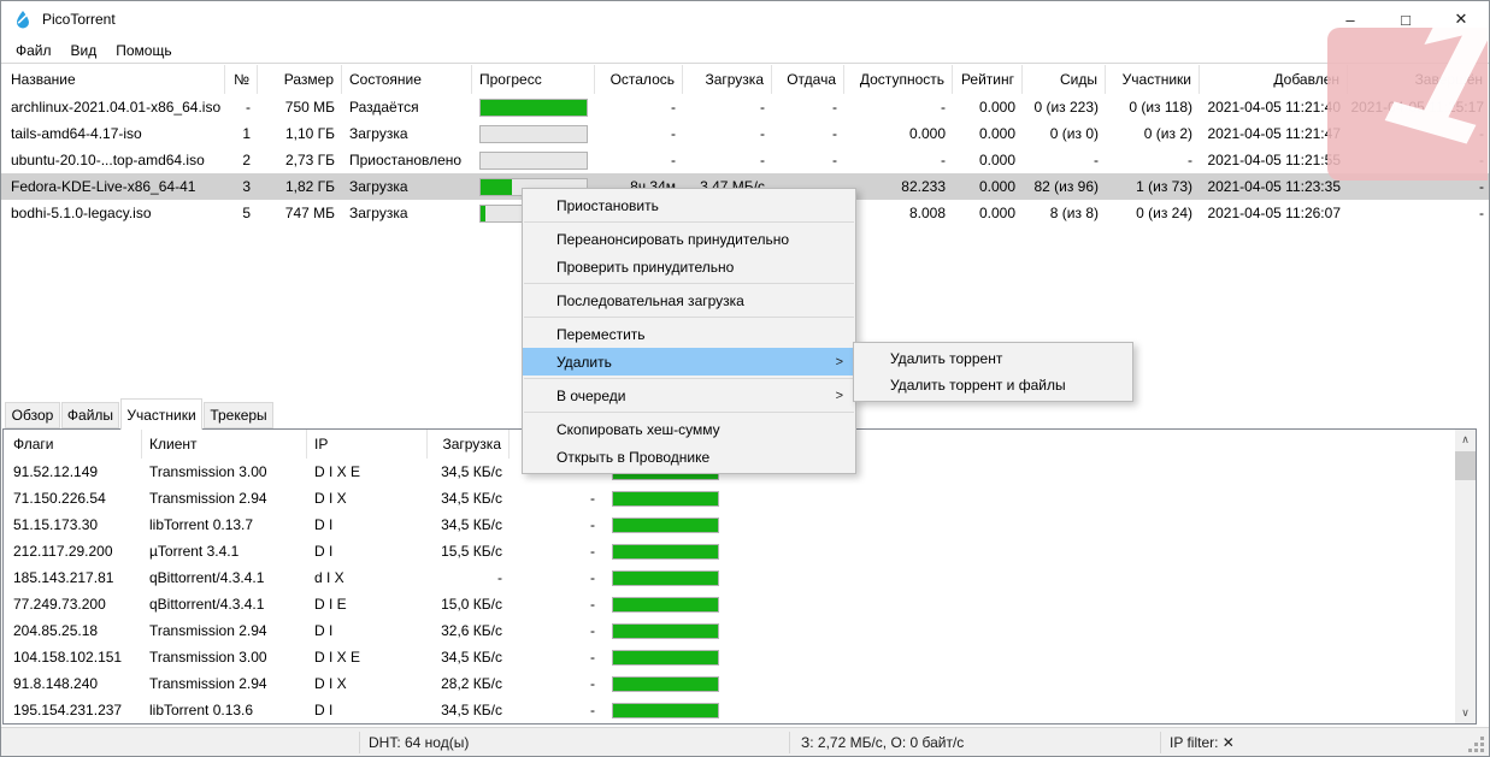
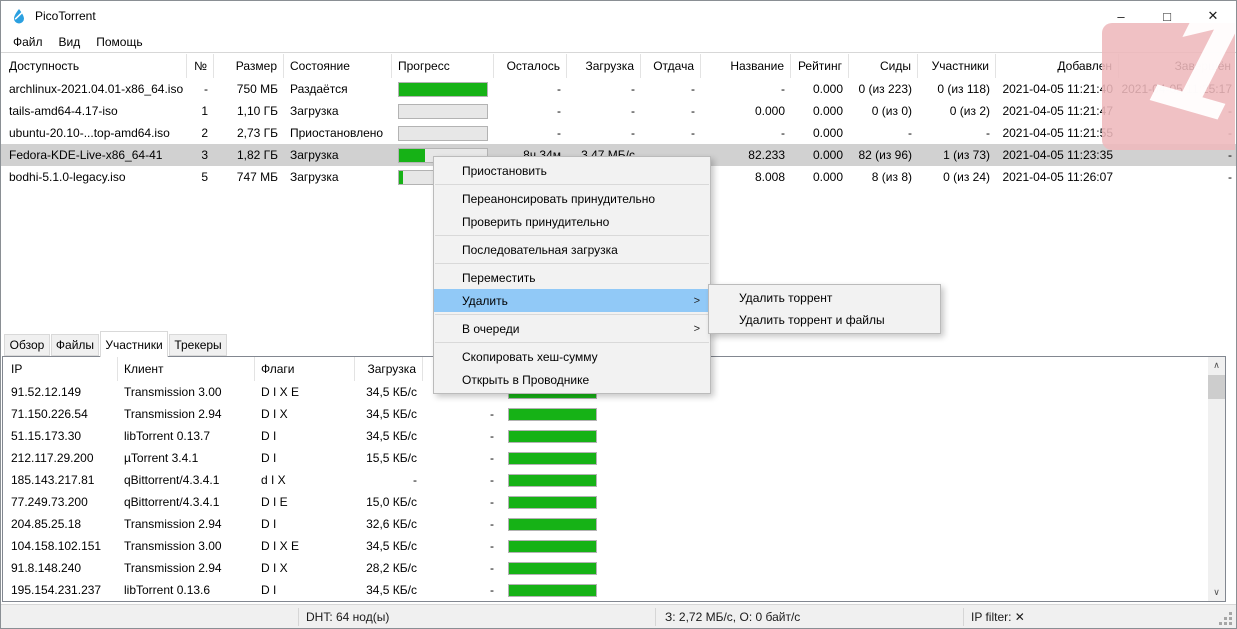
  PicoTorrent
  –
  □
  ✕
  Файл
  Вид
  Помощь
- Название
+ Доступность
  №
  Размер
  Состояние
  Прогресс
  Осталось
  Загрузка
  Отдача
- Доступность
+ Название
  Рейтинг
  Сиды
  Участники
  Добавлен
  Завершён
  archlinux-2021.04.01-x86_64.iso
  -
  750 МБ
  Раздаётся
  -
  -
  -
  -
  0.000
  0 (из 223)
  0 (из 118)
  2021-04-05 11:21:40
  2021-04-05 11:25:17
  tails-amd64-4.17-iso
  1
  1,10 ГБ
  Загрузка
  -
  -
  -
  0.000
  0.000
  0 (из 0)
  0 (из 2)
  2021-04-05 11:21:47
  ubuntu-20.10-...top-amd64.iso
  2
  2,73 ГБ
  Приостановлено
  -
  -
  -
  -
  0.000
  -
  -
  2021-04-05 11:21:55
  Fedora-KDE-Live-x86_64-41
  3
  1,82 ГБ
  Загрузка
  8ч 34м
  3,47 МБ/с
  82.233
  0.000
  82 (из 96)
  1 (из 73)
  2021-04-05 11:23:35
  -
  bodhi-5.1.0-legacy.iso
  5
  747 МБ
  Загрузка
  8.008
  0.000
  8 (из 8)
  0 (из 24)
  2021-04-05 11:26:07
  -
  Обзор
  Файлы
  Участники
  Трекеры
- Флаги
+ IP
  Клиент
- IP
+ Флаги
  Загрузка
  91.52.12.149
  Transmission 3.00
  D I X E
  34,5 КБ/с
  71.150.226.54
  Transmission 2.94
  D I X
  34,5 КБ/с
  -
  51.15.173.30
  libTorrent 0.13.7
  D I
  34,5 КБ/с
  -
  212.117.29.200
  µTorrent 3.4.1
  D I
  15,5 КБ/с
  -
  185.143.217.81
  qBittorrent/4.3.4.1
  d I X
  -
  -
  77.249.73.200
  qBittorrent/4.3.4.1
  D I E
  15,0 КБ/с
  -
  204.85.25.18
  Transmission 2.94
  D I
  32,6 КБ/с
  -
  104.158.102.151
  Transmission 3.00
  D I X E
  34,5 КБ/с
  -
  91.8.148.240
  Transmission 2.94
  D I X
  28,2 КБ/с
  -
  195.154.231.237
  libTorrent 0.13.6
  D I
  34,5 КБ/с
  -
  ∧
  ∨
  DHT: 64 нод(ы)
  З: 2,72 МБ/с, О: 0 байт/с
  IP filter: ✕
  Приостановить
  Переанонсировать принудительно
  Проверить принудительно
  Последовательная загрузка
  Переместить
  Удалить
  >
  В очереди
  >
  Скопировать хеш-сумму
  Открыть в Проводнике
  Удалить торрент
  Удалить торрент и файлы
